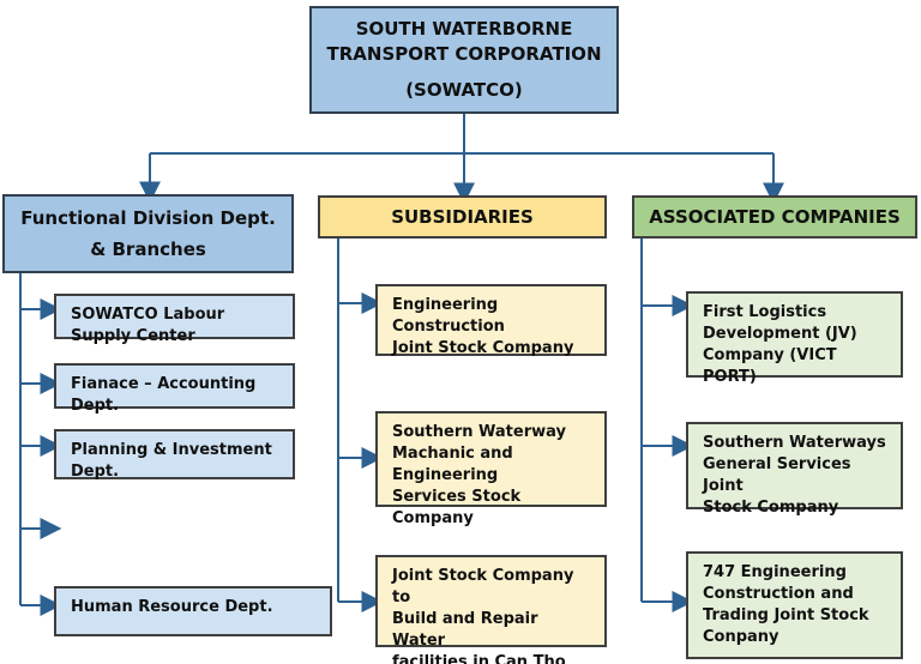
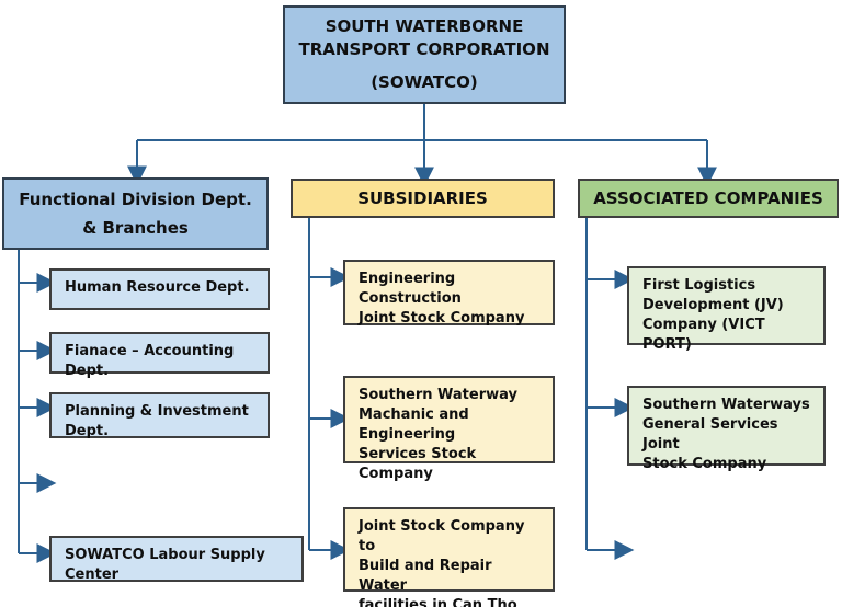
  SOUTH WATERBORNE
  TRANSPORT CORPORATION
  (SOWATCO)
  Functional Division Dept.
  & Branches
  SUBSIDIARIES
  ASSOCIATED COMPANIES
- SOWATCO Labour Supply Center
+ Human Resource Dept.
  Fianace – Accounting Dept.
  Planning & Investment Dept.
- Human Resource Dept.
+ SOWATCO Labour Supply Center
  Engineering Construction
  Joint Stock Company
  Southern Waterway
  Machanic and Engineering
  Services Stock Company
  Joint Stock Company to
  Build and Repair Water
  facilities in Can Tho
  First Logistics
  Development (JV)
  Company (VICT PORT)
  Southern Waterways
  General Services Joint
  Stock Company
- 747 Engineering
- Construction and
- Trading Joint Stock
- Conpany
